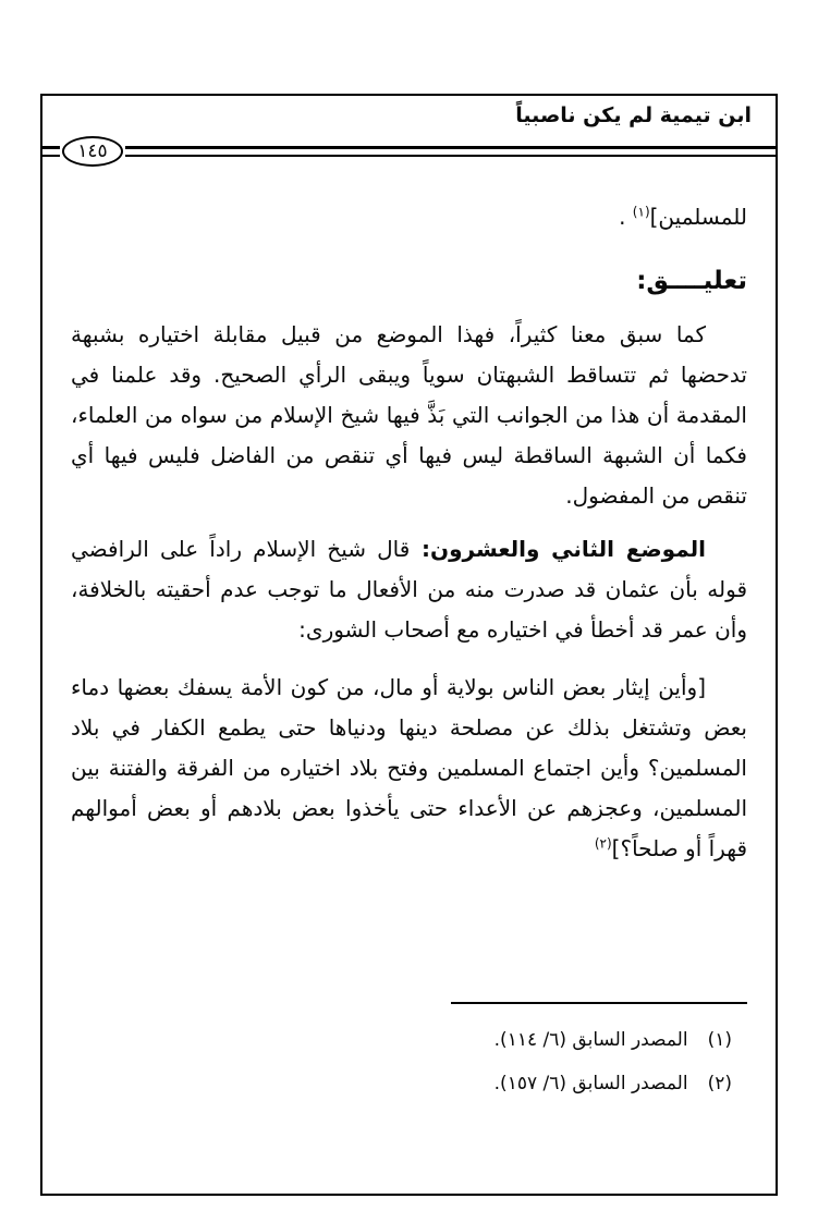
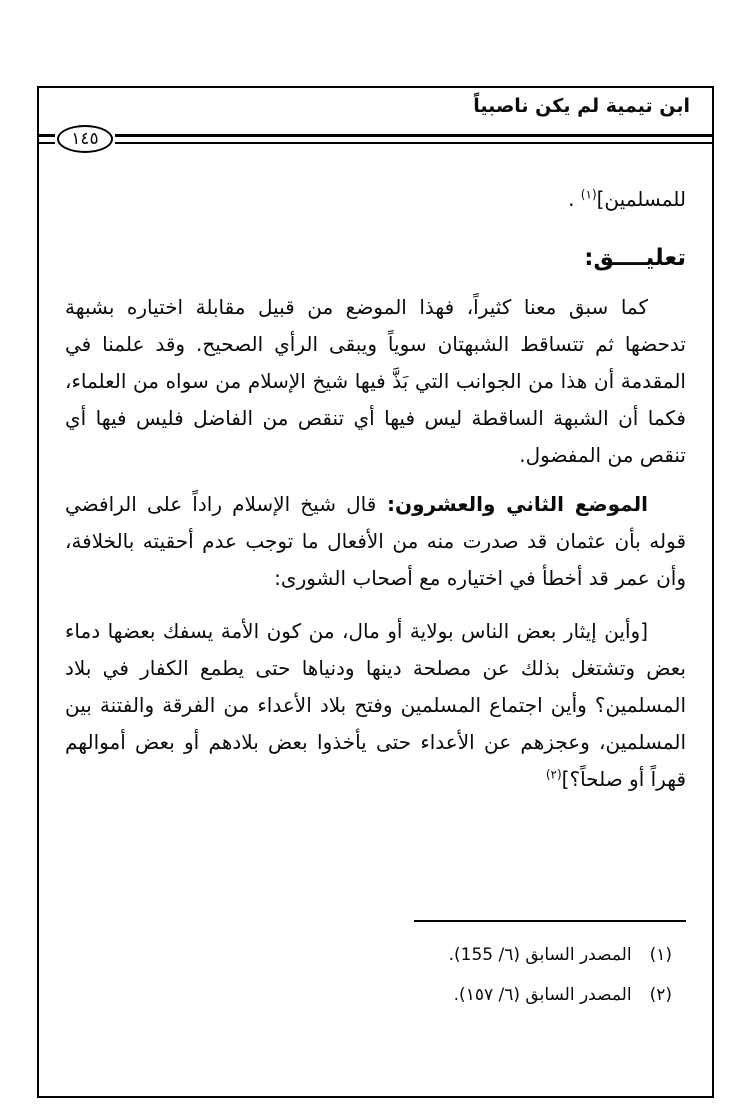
  ابن تيمية لم يكن ناصبياً
  ١٤٥
  للمسلمين](١) .
  تعليــــق:
  كما سبق معنا كثيراً، فهذا الموضع من قبيل مقابلة اختياره بشبهة تدحضها ثم تتساقط الشبهتان سوياً ويبقى الرأي الصحيح. وقد علمنا في المقدمة أن هذا من الجوانب التي بَذَّ فيها شيخ الإسلام من سواه من العلماء، فكما أن الشبهة الساقطة ليس فيها أي تنقص من الفاضل فليس فيها أي تنقص من المفضول.
  الموضع الثاني والعشرون: قال شيخ الإسلام راداً على الرافضي قوله بأن عثمان قد صدرت منه من الأفعال ما توجب عدم أحقيته بالخلافة، وأن عمر قد أخطأ في اختياره مع أصحاب الشورى:
- [وأين إيثار بعض الناس بولاية أو مال، من كون الأمة يسفك بعضها دماء بعض وتشتغل بذلك عن مصلحة دينها ودنياها حتى يطمع الكفار في بلاد المسلمين؟ وأين اجتماع المسلمين وفتح بلاد اختياره من الفرقة والفتنة بين المسلمين، وعجزهم عن الأعداء حتى يأخذوا بعض بلادهم أو بعض أموالهم قهراً أو صلحاً؟](٢)
+ [وأين إيثار بعض الناس بولاية أو مال، من كون الأمة يسفك بعضها دماء بعض وتشتغل بذلك عن مصلحة دينها ودنياها حتى يطمع الكفار في بلاد المسلمين؟ وأين اجتماع المسلمين وفتح بلاد الأعداء من الفرقة والفتنة بين المسلمين، وعجزهم عن الأعداء حتى يأخذوا بعض بلادهم أو بعض أموالهم قهراً أو صلحاً؟](٢)
  (١)
- المصدر السابق (٦/ ١١٤).
+ المصدر السابق (٦/ 155).
  (٢)
  المصدر السابق (٦/ ١٥٧).
